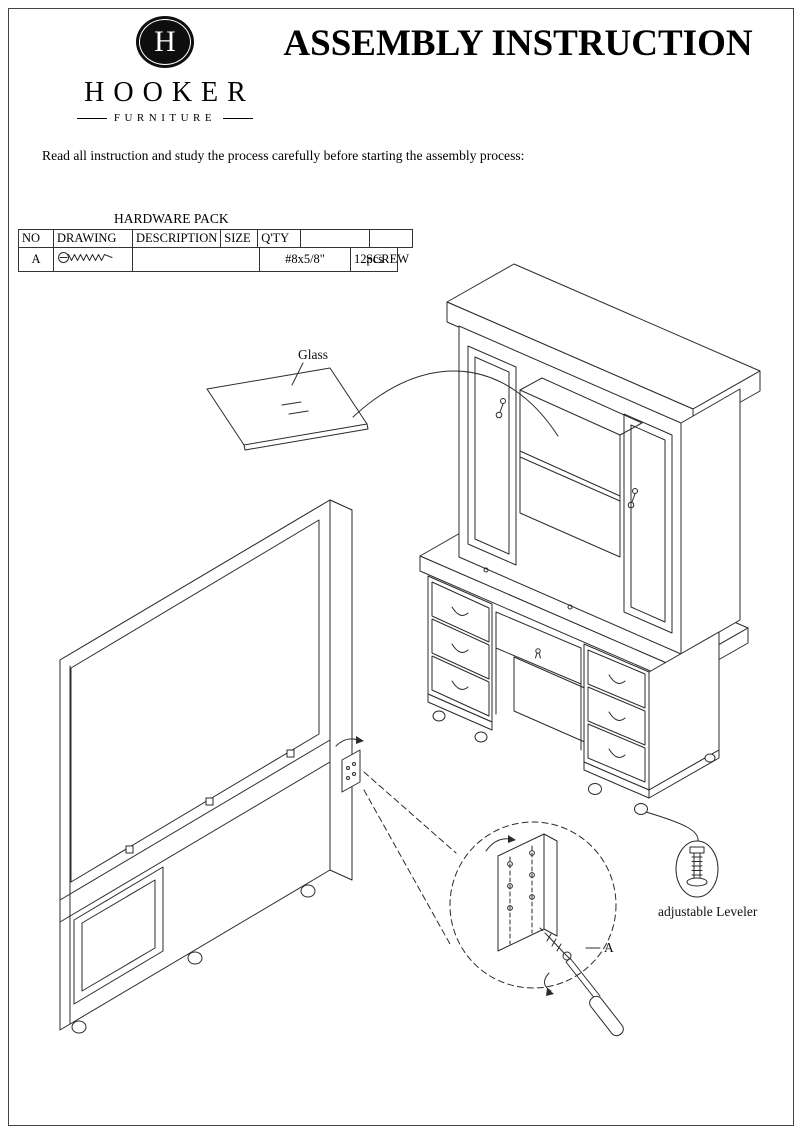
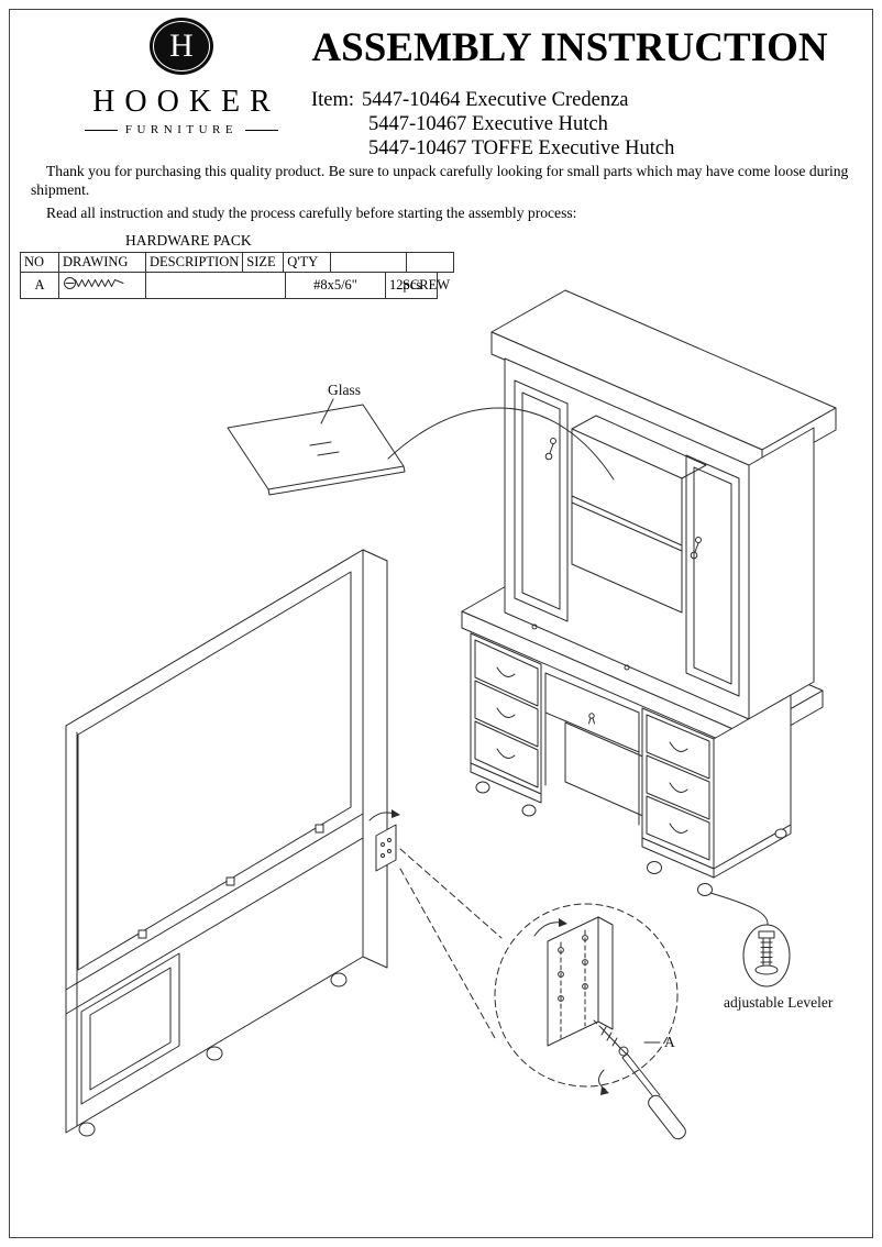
  Glass
  A
  adjustable Leveler
  H
  HOOKER
  FURNITURE
  ASSEMBLY INSTRUCTION
+ Item: 5447-10464 Executive Credenza
+ 5447-10467 Executive Hutch
+ 5447-10467 TOFFE Executive Hutch
+ Thank you for purchasing this quality product. Be sure to unpack carefully looking for small parts which may have come loose during shipment.
  Read all instruction and study the process carefully before starting the assembly process:
  HARDWARE PACK
  NO	DRAWING	DESCRIPTION	SIZE	Q'TY
- A			#8x5/8"	12pcs
+ A			#8x5/6"	12pcs
  SCREW
